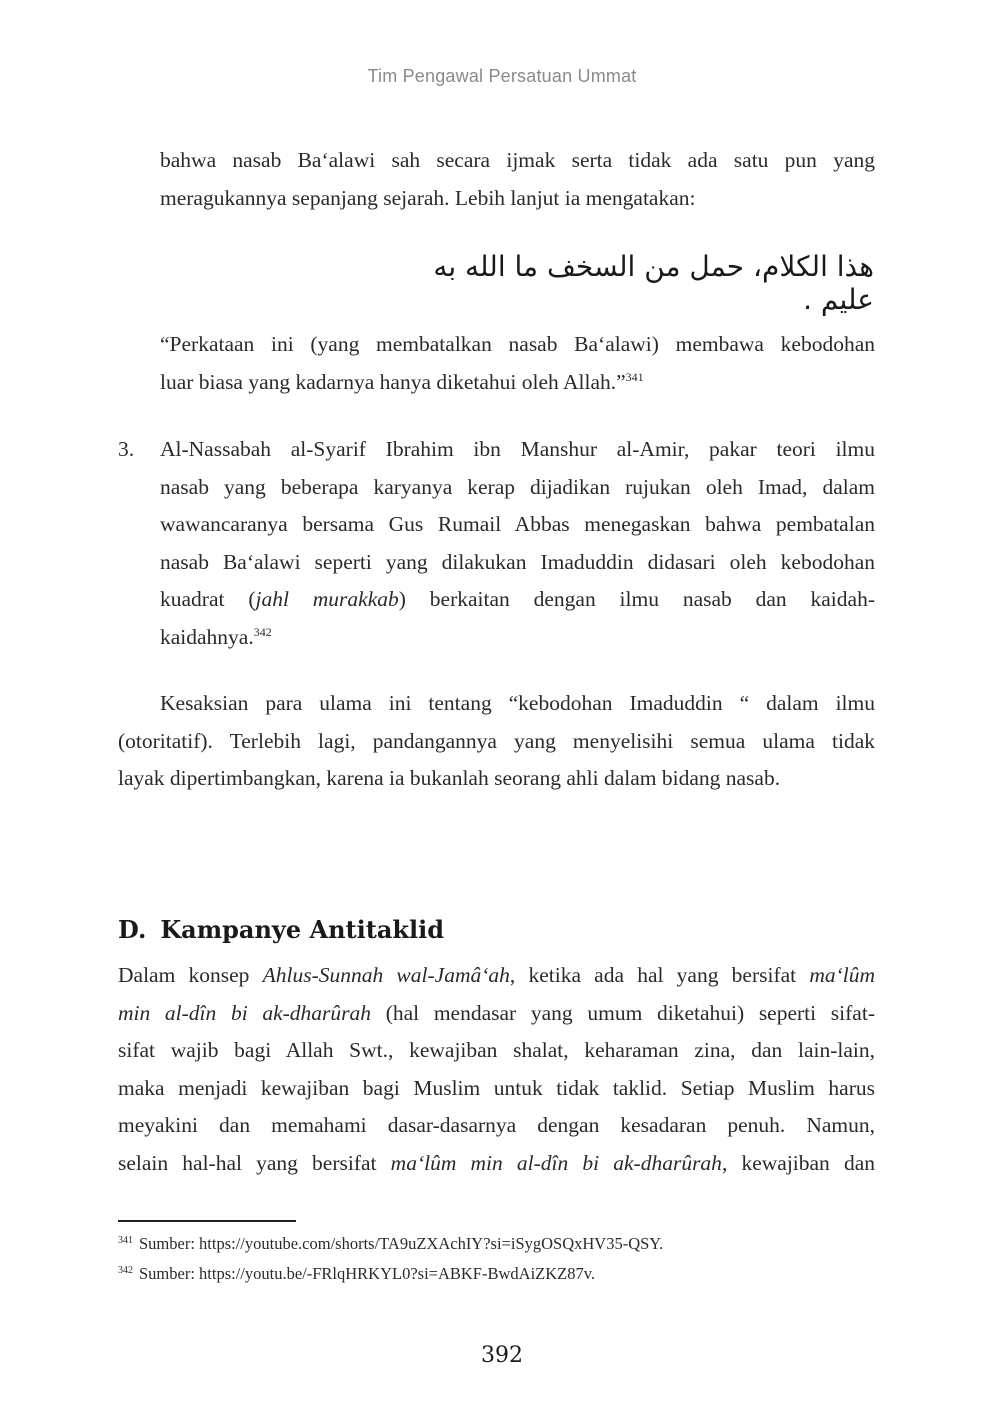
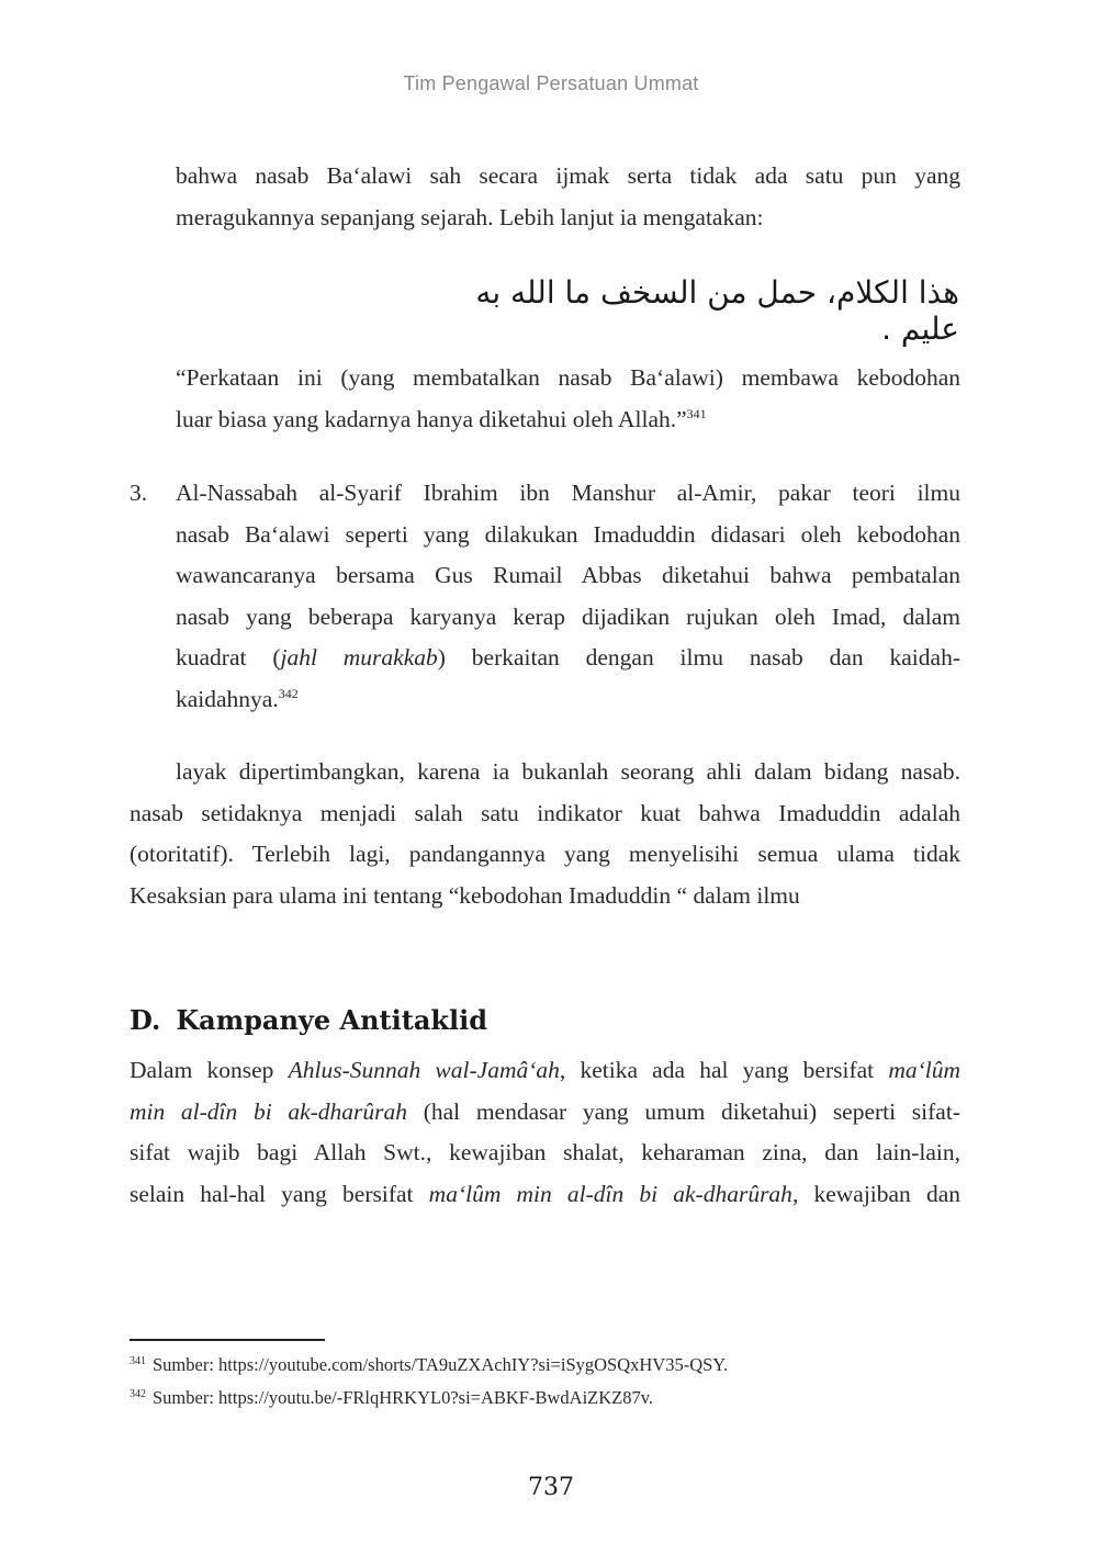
  Tim Pengawal Persatuan Ummat
  bahwa nasab Ba‘alawi sah secara ijmak serta tidak ada satu pun yang
  meragukannya sepanjang sejarah. Lebih lanjut ia mengatakan:
  هذا الكلام، حمل من السخف ما الله به عليم .
  “Perkataan ini (yang membatalkan nasab Ba‘alawi) membawa kebodohan
  luar biasa yang kadarnya hanya diketahui oleh Allah.”341
  3.
  Al-Nassabah al-Syarif Ibrahim ibn Manshur al-Amir, pakar teori ilmu
- nasab yang beberapa karyanya kerap dijadikan rujukan oleh Imad, dalam
+ nasab Ba‘alawi seperti yang dilakukan Imaduddin didasari oleh kebodohan
- wawancaranya bersama Gus Rumail Abbas menegaskan bahwa pembatalan
+ wawancaranya bersama Gus Rumail Abbas diketahui bahwa pembatalan
- nasab Ba‘alawi seperti yang dilakukan Imaduddin didasari oleh kebodohan
+ nasab yang beberapa karyanya kerap dijadikan rujukan oleh Imad, dalam
  kuadrat (jahl murakkab) berkaitan dengan ilmu nasab dan kaidah-
  kaidahnya.342
- Kesaksian para ulama ini tentang “kebodohan Imaduddin “ dalam ilmu
+ layak dipertimbangkan, karena ia bukanlah seorang ahli dalam bidang nasab.
+ nasab setidaknya menjadi salah satu indikator kuat bahwa Imaduddin adalah
  (otoritatif). Terlebih lagi, pandangannya yang menyelisihi semua ulama tidak
- layak dipertimbangkan, karena ia bukanlah seorang ahli dalam bidang nasab.
+ Kesaksian para ulama ini tentang “kebodohan Imaduddin “ dalam ilmu
  D. Kampanye Antitaklid
  Dalam konsep Ahlus-Sunnah wal-Jamâ‘ah, ketika ada hal yang bersifat ma‘lûm
  min al-dîn bi ak-dharûrah (hal mendasar yang umum diketahui) seperti sifat-
  sifat wajib bagi Allah Swt., kewajiban shalat, keharaman zina, dan lain-lain,
- maka menjadi kewajiban bagi Muslim untuk tidak taklid. Setiap Muslim harus
- meyakini dan memahami dasar-dasarnya dengan kesadaran penuh. Namun,
  selain hal-hal yang bersifat ma‘lûm min al-dîn bi ak-dharûrah, kewajiban dan
  341 Sumber: https://youtube.com/shorts/TA9uZXAchIY?si=iSygOSQxHV35-QSY.
  342 Sumber: https://youtu.be/-FRlqHRKYL0?si=ABKF-BwdAiZKZ87v.
- 392
+ 737
